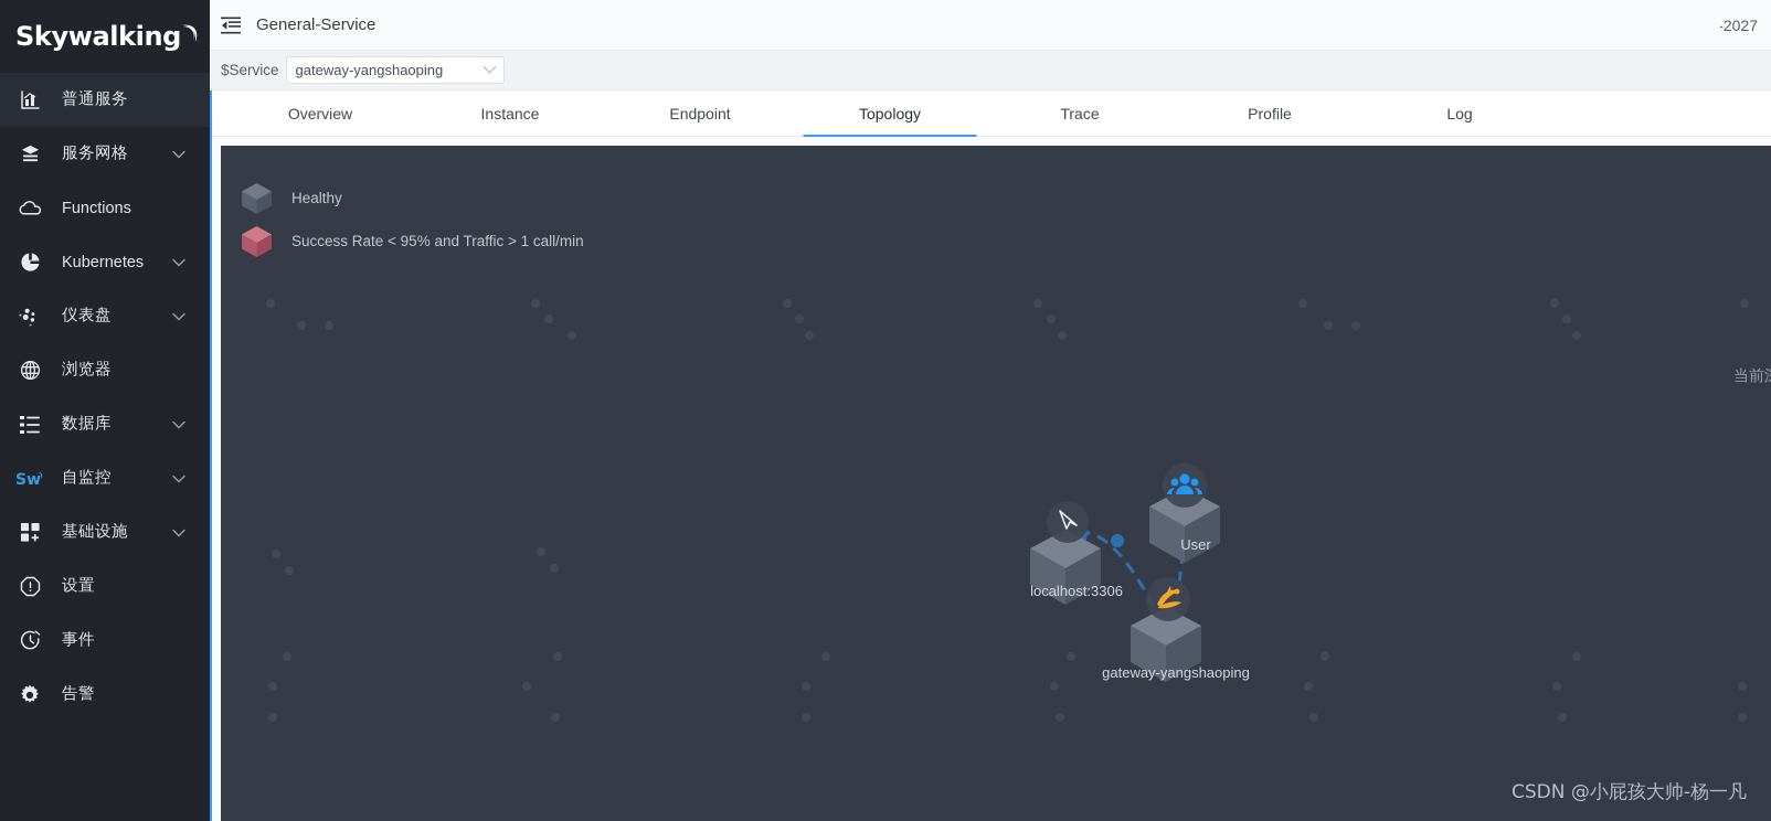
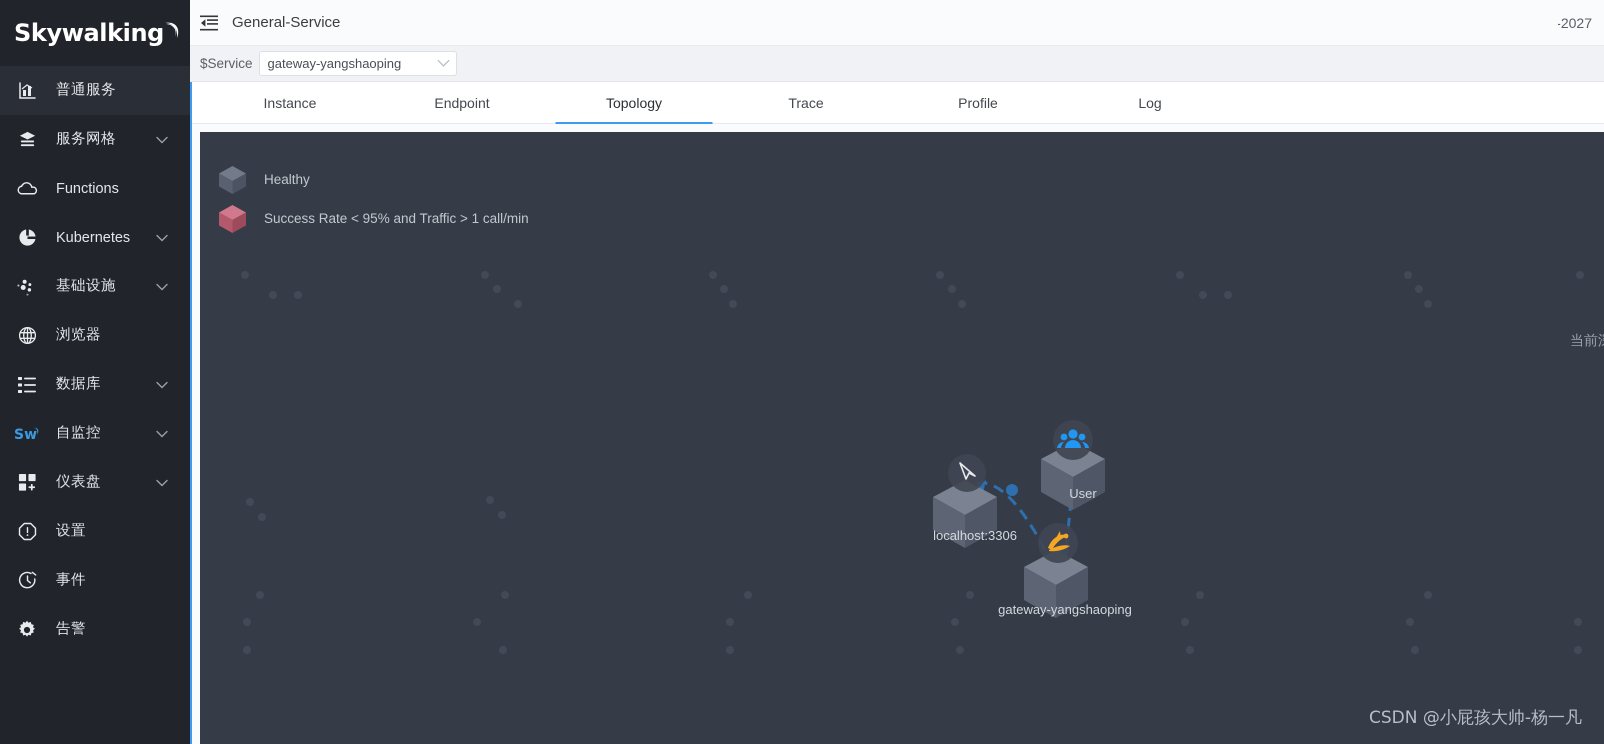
  Skywalking
  普通服务
  服务网格
  Functions
  Kubernetes
- 仪表盘
+ 基础设施
  浏览器
  数据库
  Sw
  自监控
- 基础设施
+ 仪表盘
  设置
  事件
  告警
  General-Service
  2027-
  $Service
  gateway-yangshaoping
- Overview
  Instance
  Endpoint
  Topology
  Trace
  Profile
  Log
  Healthy
  Success Rate < 95% and Traffic > 1 call/min
  User
  localhost:3306
  gateway-yangshaoping
  CSDN @小屁孩大帅-杨一凡
